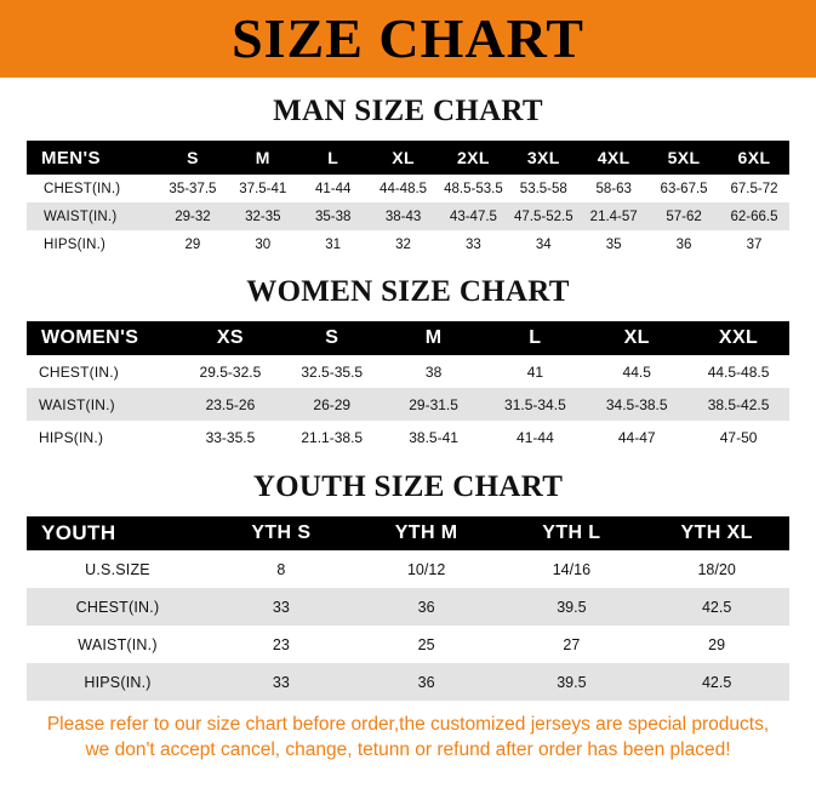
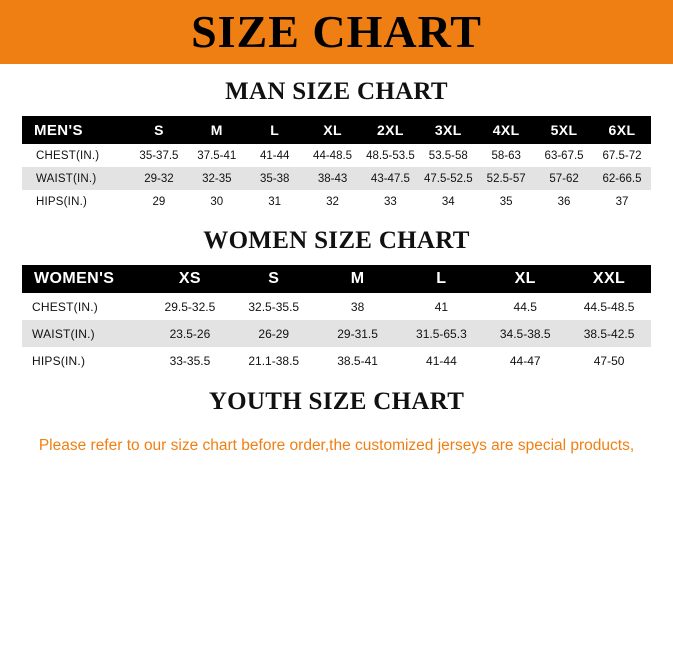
  SIZE CHART
  MAN SIZE CHART
  MEN'S	S	M	L	XL	2XL	3XL	4XL	5XL	6XL
  CHEST(IN.)	35-37.5	37.5-41	41-44	44-48.5	48.5-53.5	53.5-58	58-63	63-67.5	67.5-72
- WAIST(IN.)	29-32	32-35	35-38	38-43	43-47.5	47.5-52.5	21.4-57	57-62	62-66.5
+ WAIST(IN.)	29-32	32-35	35-38	38-43	43-47.5	47.5-52.5	52.5-57	57-62	62-66.5
  HIPS(IN.)	29	30	31	32	33	34	35	36	37
  WOMEN SIZE CHART
  WOMEN'S	XS	S	M	L	XL	XXL
  CHEST(IN.)	29.5-32.5	32.5-35.5	38	41	44.5	44.5-48.5
- WAIST(IN.)	23.5-26	26-29	29-31.5	31.5-34.5	34.5-38.5	38.5-42.5
+ WAIST(IN.)	23.5-26	26-29	29-31.5	31.5-65.3	34.5-38.5	38.5-42.5
  HIPS(IN.)	33-35.5	21.1-38.5	38.5-41	41-44	44-47	47-50
  YOUTH SIZE CHART
- YOUTH	YTH S	YTH M	YTH L	YTH XL
- U.S.SIZE	8	10/12	14/16	18/20
- CHEST(IN.)	33	36	39.5	42.5
- WAIST(IN.)	23	25	27	29
- HIPS(IN.)	33	36	39.5	42.5
  Please refer to our size chart before order,the customized jerseys are special products,
- we don't accept cancel, change, tetunn or refund after order has been placed!
